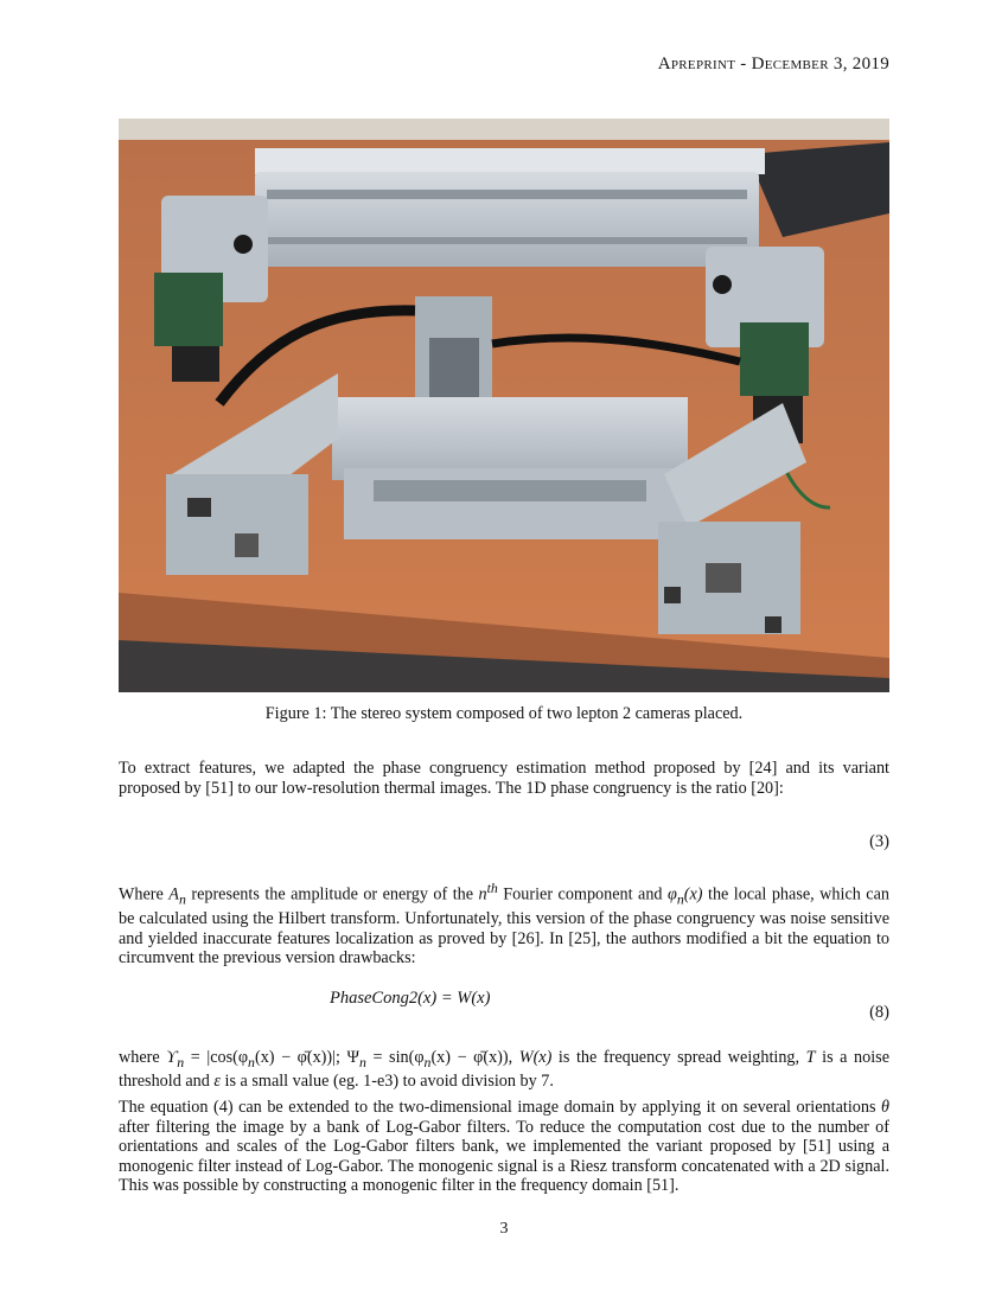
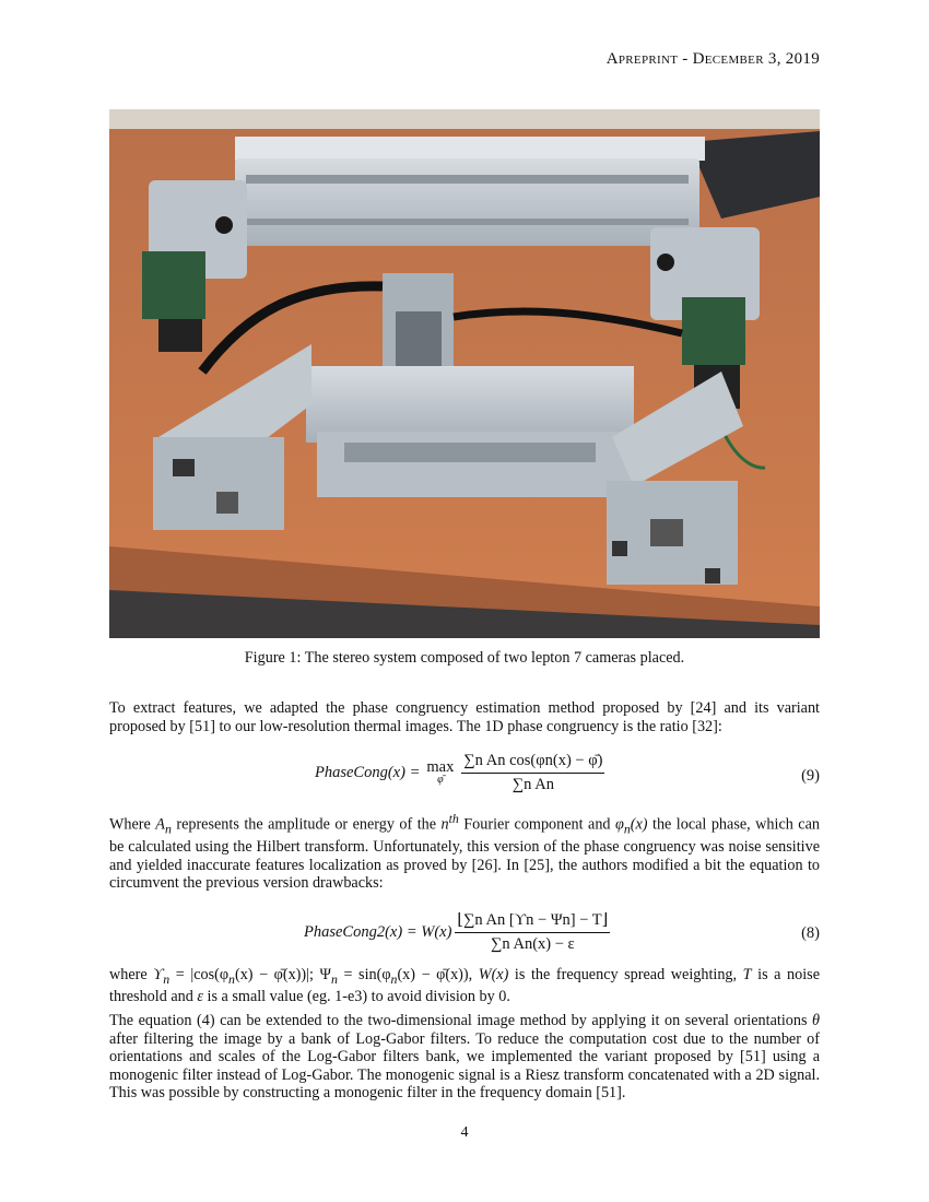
  Apreprint - December 3, 2019
- Figure 1: The stereo system composed of two lepton 2 cameras placed.
+ Figure 1: The stereo system composed of two lepton 7 cameras placed.
- To extract features, we adapted the phase congruency estimation method proposed by [24] and its variant proposed by [51] to our low-resolution thermal images. The 1D phase congruency is the ratio [20]:
+ To extract features, we adapted the phase congruency estimation method proposed by [24] and its variant proposed by [51] to our low-resolution thermal images. The 1D phase congruency is the ratio [32]:
+ PhaseCong(x) =
+ max
+ φ̄
+ ∑n An cos(φn(x) − φ̄)
+ ∑n An
- (3)
+ (9)
  Where An represents the amplitude or energy of the nth Fourier component and φn(x) the local phase, which can be calculated using the Hilbert transform. Unfortunately, this version of the phase congruency was noise sensitive and yielded inaccurate features localization as proved by [26]. In [25], the authors modified a bit the equation to circumvent the previous version drawbacks:
  PhaseCong2(x) = W(x)
+ ⌊∑n An [ϒn − Ψn] − T⌋
+ ∑n An(x) − ε
  (8)
- where ϒn = |cos(φn(x) − φ̄(x))|; Ψn = sin(φn(x) − φ̄(x)), W(x) is the frequency spread weighting, T is a noise threshold and ε is a small value (eg. 1-e3) to avoid division by 7.
+ where ϒn = |cos(φn(x) − φ̄(x))|; Ψn = sin(φn(x) − φ̄(x)), W(x) is the frequency spread weighting, T is a noise threshold and ε is a small value (eg. 1-e3) to avoid division by 0.
- The equation (4) can be extended to the two-dimensional image domain by applying it on several orientations θ after filtering the image by a bank of Log-Gabor filters. To reduce the computation cost due to the number of orientations and scales of the Log-Gabor filters bank, we implemented the variant proposed by [51] using a monogenic filter instead of Log-Gabor. The monogenic signal is a Riesz transform concatenated with a 2D signal. This was possible by constructing a monogenic filter in the frequency domain [51].
+ The equation (4) can be extended to the two-dimensional image method by applying it on several orientations θ after filtering the image by a bank of Log-Gabor filters. To reduce the computation cost due to the number of orientations and scales of the Log-Gabor filters bank, we implemented the variant proposed by [51] using a monogenic filter instead of Log-Gabor. The monogenic signal is a Riesz transform concatenated with a 2D signal. This was possible by constructing a monogenic filter in the frequency domain [51].
- 3
+ 4
